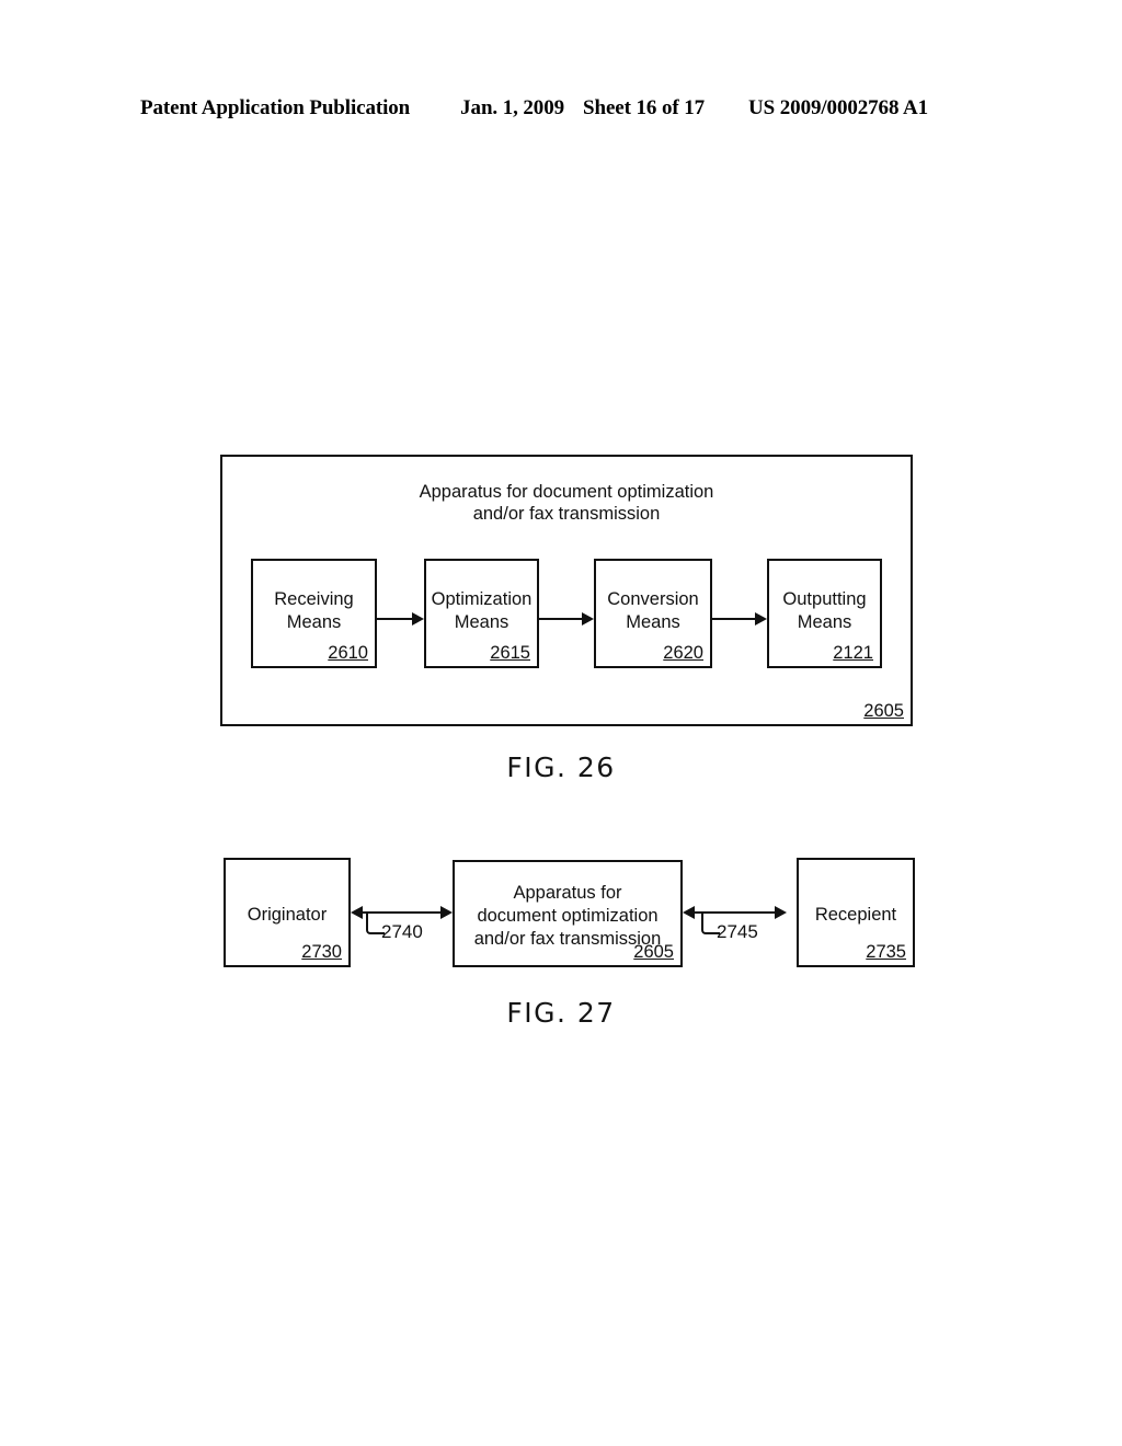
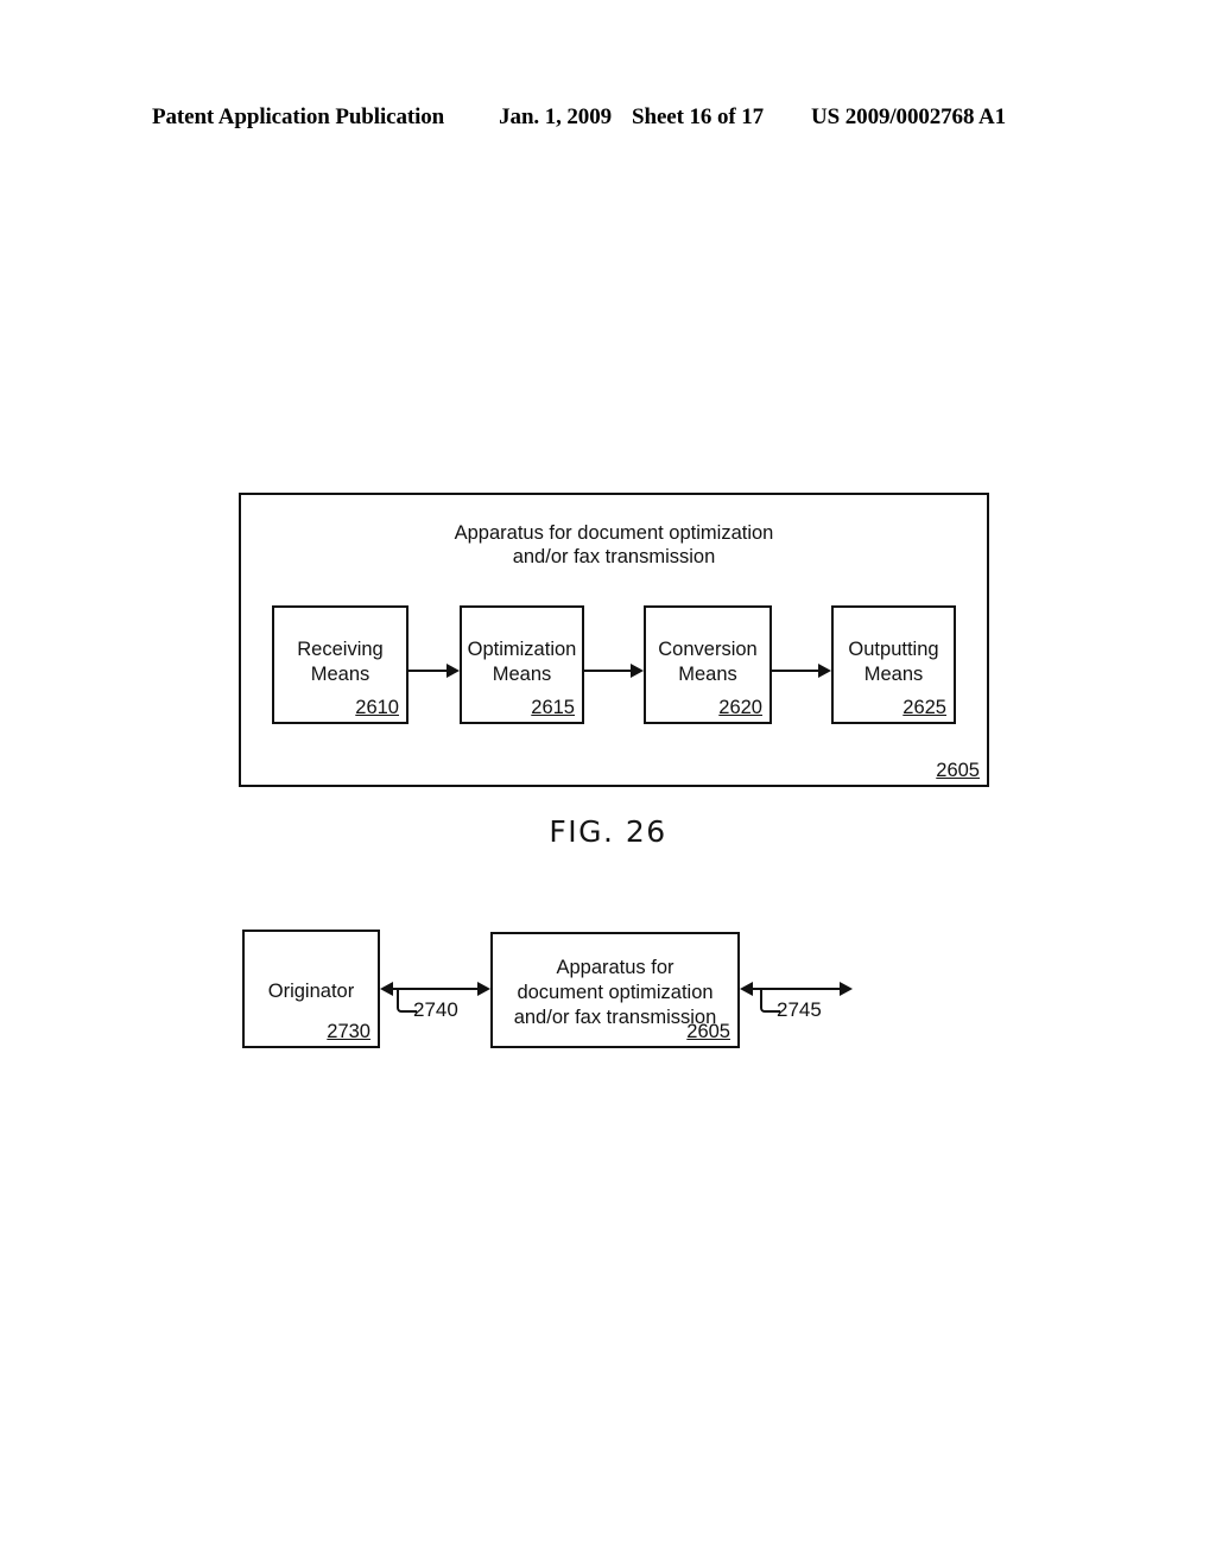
  Patent Application Publication
  Jan. 1, 2009
  Sheet 16 of 17
  US 2009/0002768 A1
  Apparatus for document optimization
  and/or fax transmission
  2605
  Receiving
  Means
  2610
  Optimization
  Means
  2615
  Conversion
  Means
  2620
  Outputting
  Means
- 2121
+ 2625
  FIG. 26
  Originator
  2730
  Apparatus for
  document optimization
  and/or fax transmission
  2605
- Recepient
- 2735
  2740
  2745
- FIG. 27
